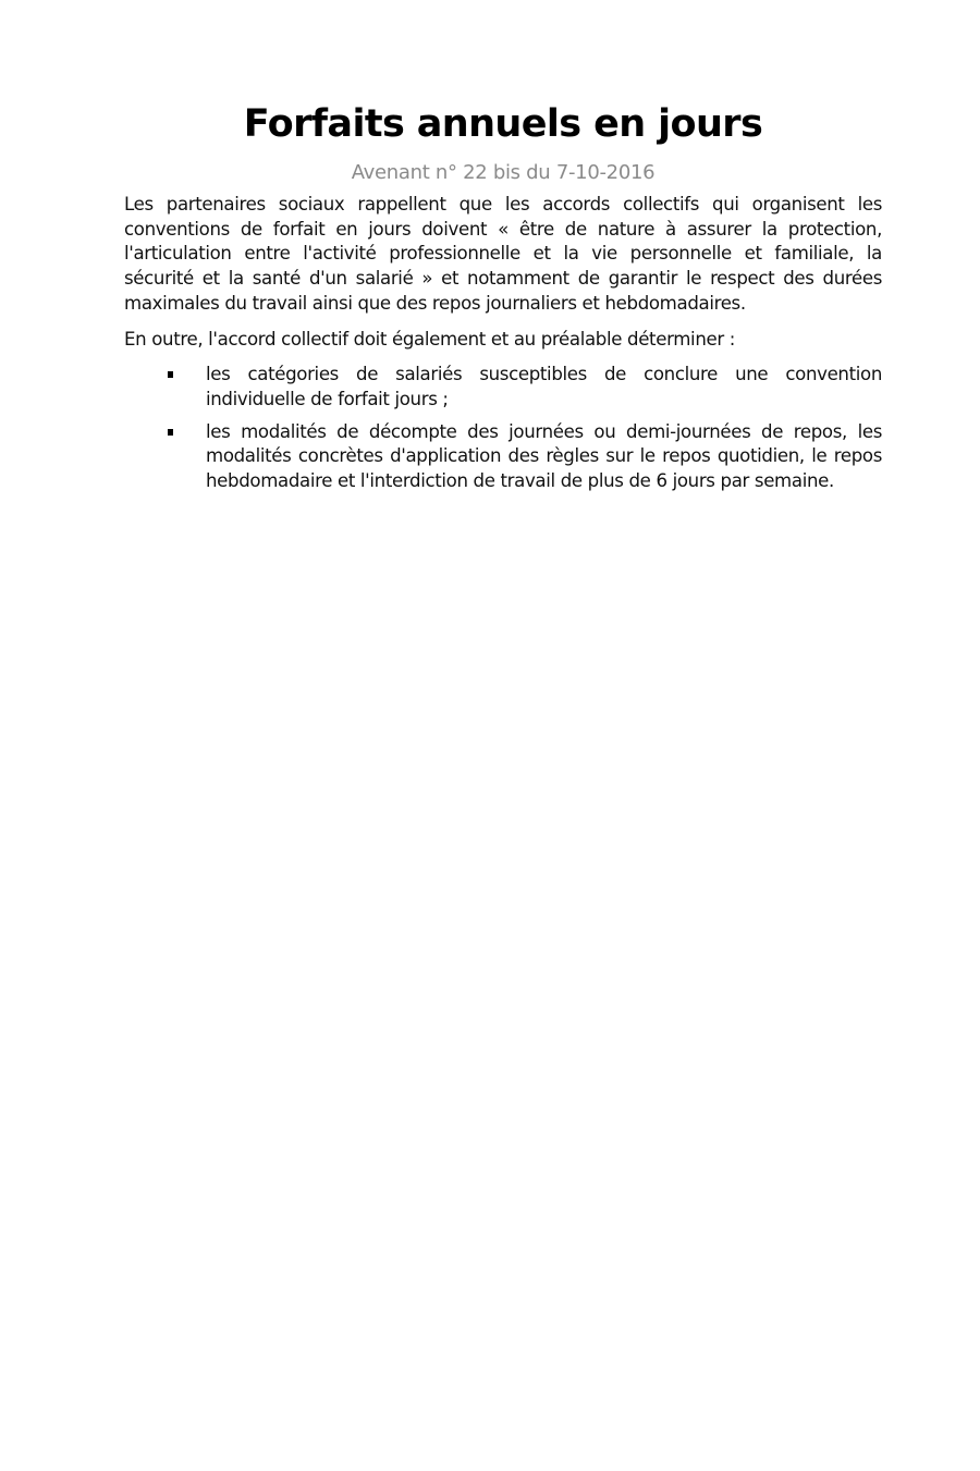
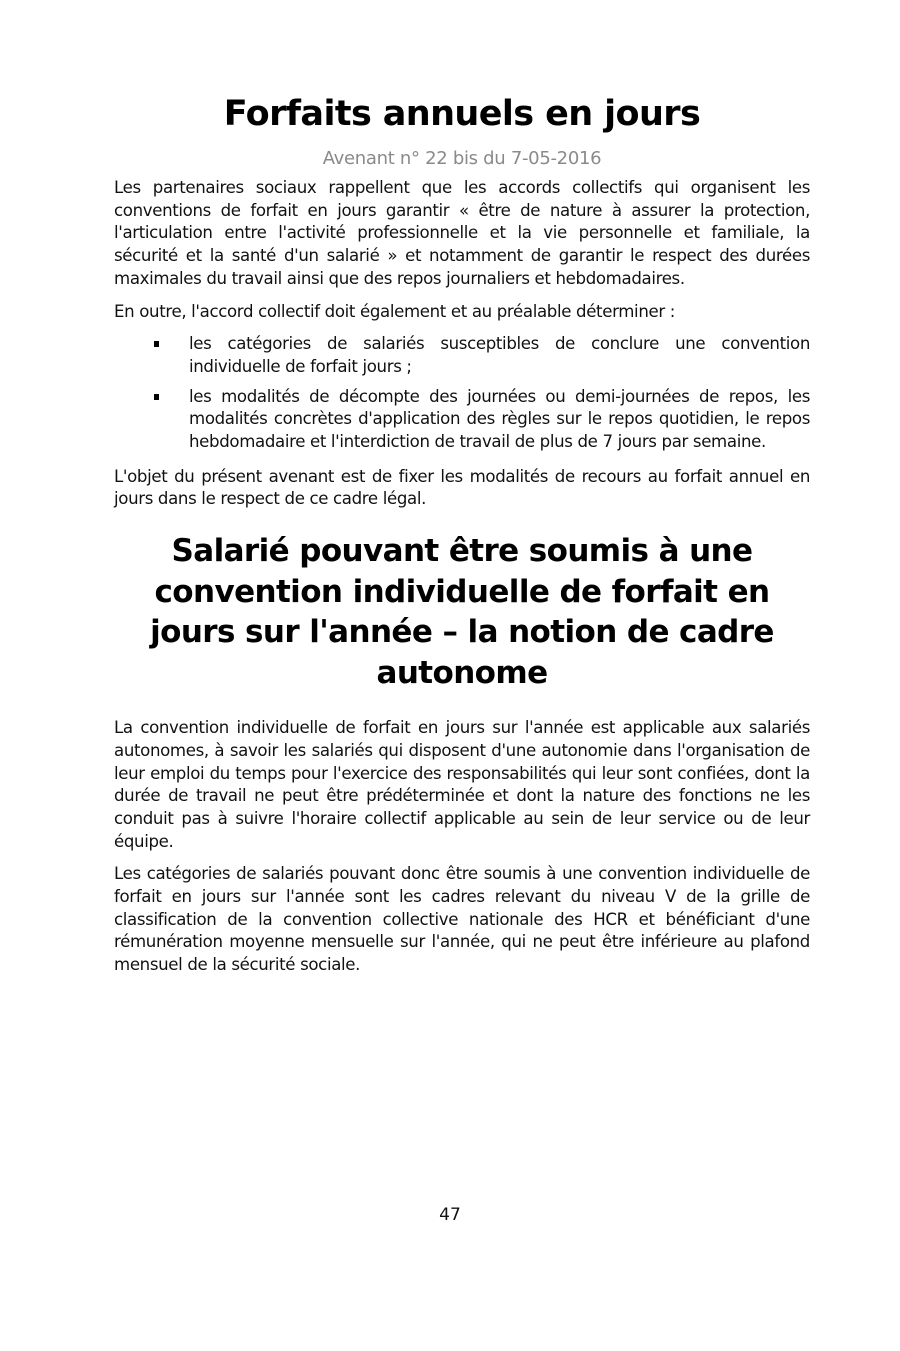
  Forfaits annuels en jours
- Avenant n° 22 bis du 7-10-2016
+ Avenant n° 22 bis du 7-05-2016
- Les partenaires sociaux rappellent que les accords collectifs qui organisent les conventions de forfait en jours doivent « être de nature à assurer la protection, l'articulation entre l'activité professionnelle et la vie personnelle et familiale, la sécurité et la santé d'un salarié » et notamment de garantir le respect des durées maximales du travail ainsi que des repos journaliers et hebdomadaires.
+ Les partenaires sociaux rappellent que les accords collectifs qui organisent les conventions de forfait en jours garantir « être de nature à assurer la protection, l'articulation entre l'activité professionnelle et la vie personnelle et familiale, la sécurité et la santé d'un salarié » et notamment de garantir le respect des durées maximales du travail ainsi que des repos journaliers et hebdomadaires.
  En outre, l'accord collectif doit également et au préalable déterminer :
  les catégories de salariés susceptibles de conclure une convention individuelle de forfait jours ;
- les modalités de décompte des journées ou demi-journées de repos, les modalités concrètes d'application des règles sur le repos quotidien, le repos hebdomadaire et l'interdiction de travail de plus de 6 jours par semaine.
+ les modalités de décompte des journées ou demi-journées de repos, les modalités concrètes d'application des règles sur le repos quotidien, le repos hebdomadaire et l'interdiction de travail de plus de 7 jours par semaine.
+ L'objet du présent avenant est de fixer les modalités de recours au forfait annuel en jours dans le respect de ce cadre légal.
+ Salarié pouvant être soumis à une convention individuelle de forfait en jours sur l'année – la notion de cadre autonome
+ La convention individuelle de forfait en jours sur l'année est applicable aux salariés autonomes, à savoir les salariés qui disposent d'une autonomie dans l'organisation de leur emploi du temps pour l'exercice des responsabilités qui leur sont confiées, dont la durée de travail ne peut être prédéterminée et dont la nature des fonctions ne les conduit pas à suivre l'horaire collectif applicable au sein de leur service ou de leur équipe.
+ Les catégories de salariés pouvant donc être soumis à une convention individuelle de forfait en jours sur l'année sont les cadres relevant du niveau V de la grille de classification de la convention collective nationale des HCR et bénéficiant d'une rémunération moyenne mensuelle sur l'année, qui ne peut être inférieure au plafond mensuel de la sécurité sociale.
+ 47
